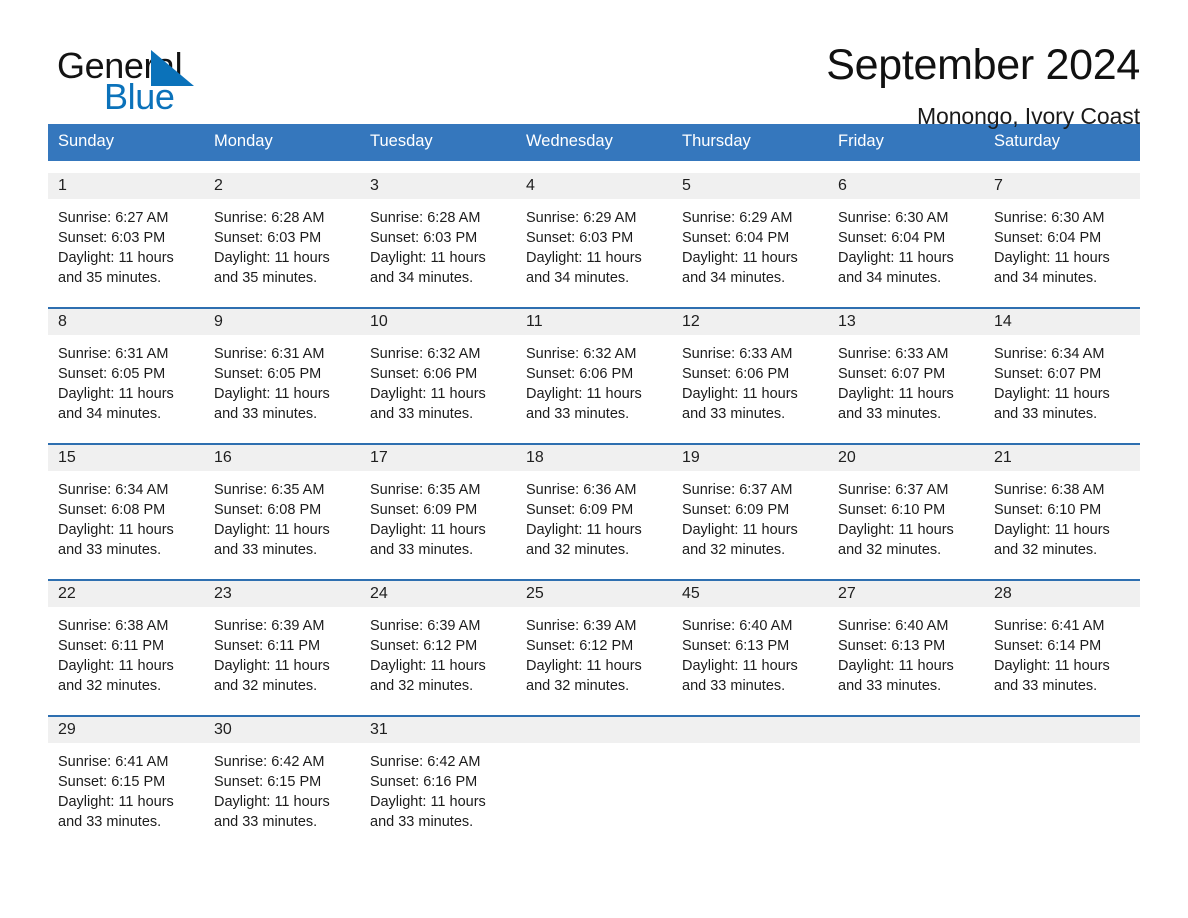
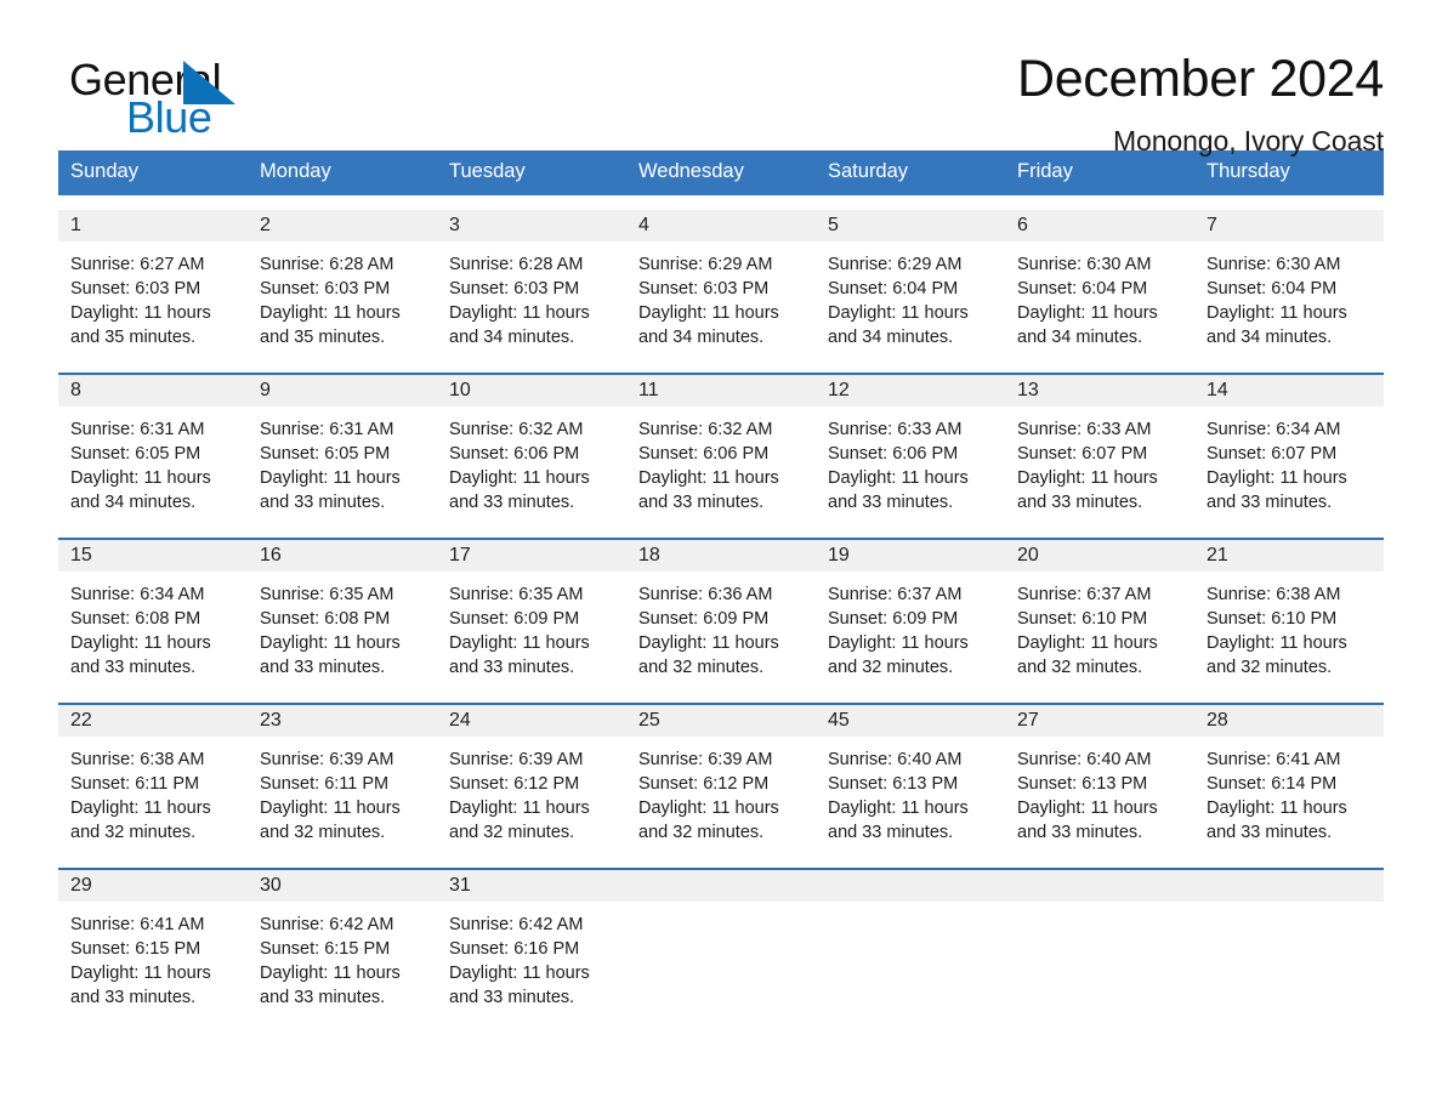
  Generl
  Blue
- September 2024
+ December 2024
  Monongo, Ivory Coast
  Sunday
  Monday
  Tuesday
  Wednesday
- Thursday
+ Saturday
  Friday
- Saturday
+ Thursday
  1
  Sunrise: 6:27 AM
  Sunset: 6:03 PM
  Daylight: 11 hours
  and 35 minutes.
  2
  Sunrise: 6:28 AM
  Sunset: 6:03 PM
  Daylight: 11 hours
  and 35 minutes.
  3
  Sunrise: 6:28 AM
  Sunset: 6:03 PM
  Daylight: 11 hours
  and 34 minutes.
  4
  Sunrise: 6:29 AM
  Sunset: 6:03 PM
  Daylight: 11 hours
  and 34 minutes.
  5
  Sunrise: 6:29 AM
  Sunset: 6:04 PM
  Daylight: 11 hours
  and 34 minutes.
  6
  Sunrise: 6:30 AM
  Sunset: 6:04 PM
  Daylight: 11 hours
  and 34 minutes.
  7
  Sunrise: 6:30 AM
  Sunset: 6:04 PM
  Daylight: 11 hours
  and 34 minutes.
  8
  Sunrise: 6:31 AM
  Sunset: 6:05 PM
  Daylight: 11 hours
  and 34 minutes.
  9
  Sunrise: 6:31 AM
  Sunset: 6:05 PM
  Daylight: 11 hours
  and 33 minutes.
  10
  Sunrise: 6:32 AM
  Sunset: 6:06 PM
  Daylight: 11 hours
  and 33 minutes.
  11
  Sunrise: 6:32 AM
  Sunset: 6:06 PM
  Daylight: 11 hours
  and 33 minutes.
  12
  Sunrise: 6:33 AM
  Sunset: 6:06 PM
  Daylight: 11 hours
  and 33 minutes.
  13
  Sunrise: 6:33 AM
  Sunset: 6:07 PM
  Daylight: 11 hours
  and 33 minutes.
  14
  Sunrise: 6:34 AM
  Sunset: 6:07 PM
  Daylight: 11 hours
  and 33 minutes.
  15
  Sunrise: 6:34 AM
  Sunset: 6:08 PM
  Daylight: 11 hours
  and 33 minutes.
  16
  Sunrise: 6:35 AM
  Sunset: 6:08 PM
  Daylight: 11 hours
  and 33 minutes.
  17
  Sunrise: 6:35 AM
  Sunset: 6:09 PM
  Daylight: 11 hours
  and 33 minutes.
  18
  Sunrise: 6:36 AM
  Sunset: 6:09 PM
  Daylight: 11 hours
  and 32 minutes.
  19
  Sunrise: 6:37 AM
  Sunset: 6:09 PM
  Daylight: 11 hours
  and 32 minutes.
  20
  Sunrise: 6:37 AM
  Sunset: 6:10 PM
  Daylight: 11 hours
  and 32 minutes.
  21
  Sunrise: 6:38 AM
  Sunset: 6:10 PM
  Daylight: 11 hours
  and 32 minutes.
  22
  Sunrise: 6:38 AM
  Sunset: 6:11 PM
  Daylight: 11 hours
  and 32 minutes.
  23
  Sunrise: 6:39 AM
  Sunset: 6:11 PM
  Daylight: 11 hours
  and 32 minutes.
  24
  Sunrise: 6:39 AM
  Sunset: 6:12 PM
  Daylight: 11 hours
  and 32 minutes.
  25
  Sunrise: 6:39 AM
  Sunset: 6:12 PM
  Daylight: 11 hours
  and 32 minutes.
  45
  Sunrise: 6:40 AM
  Sunset: 6:13 PM
  Daylight: 11 hours
  and 33 minutes.
  27
  Sunrise: 6:40 AM
  Sunset: 6:13 PM
  Daylight: 11 hours
  and 33 minutes.
  28
  Sunrise: 6:41 AM
  Sunset: 6:14 PM
  Daylight: 11 hours
  and 33 minutes.
  29
  Sunrise: 6:41 AM
  Sunset: 6:15 PM
  Daylight: 11 hours
  and 33 minutes.
  30
  Sunrise: 6:42 AM
  Sunset: 6:15 PM
  Daylight: 11 hours
  and 33 minutes.
  31
  Sunrise: 6:42 AM
  Sunset: 6:16 PM
  Daylight: 11 hours
  and 33 minutes.
